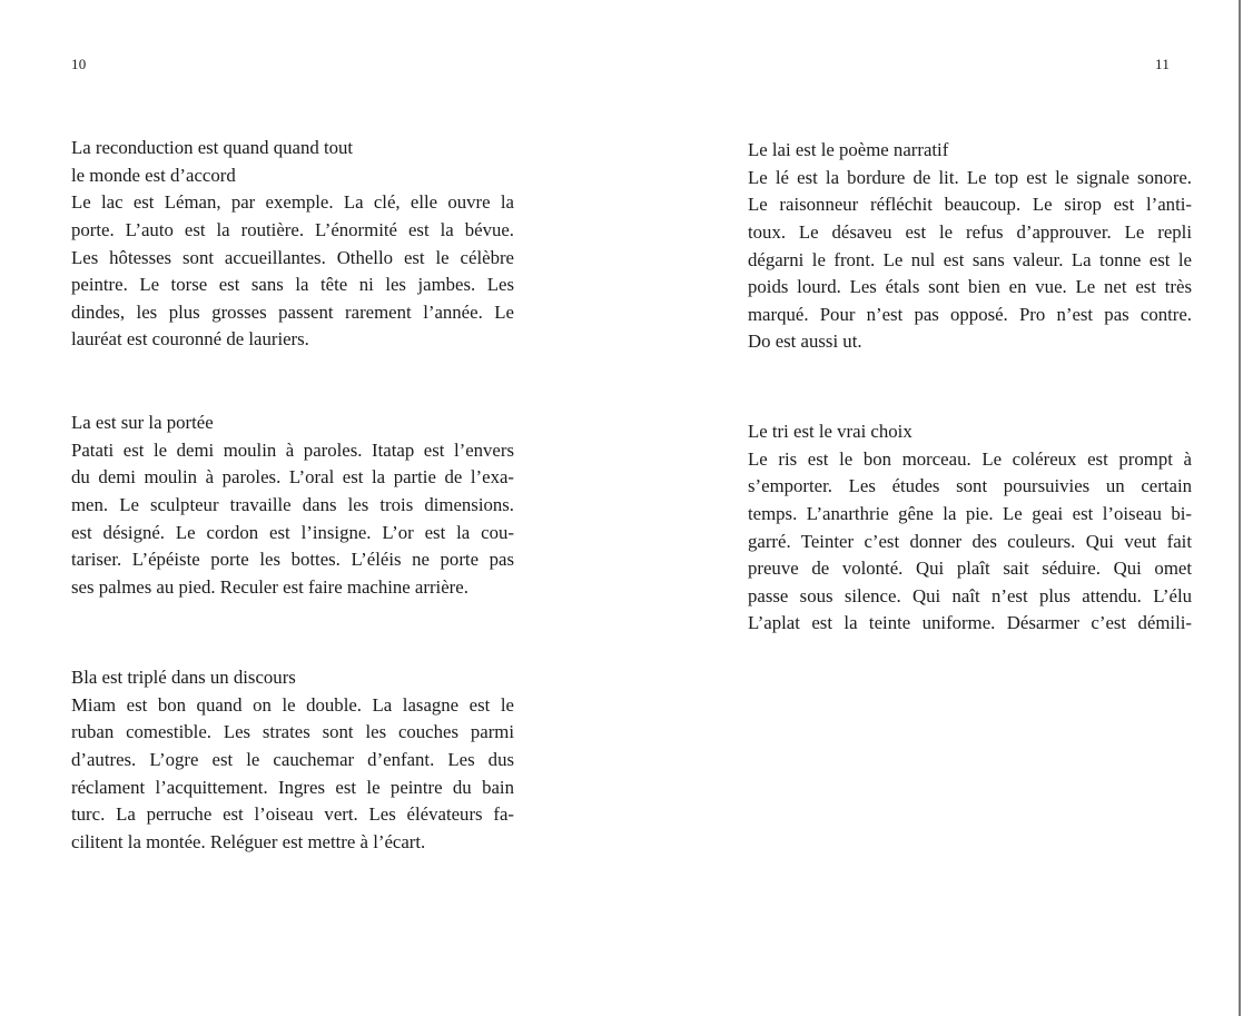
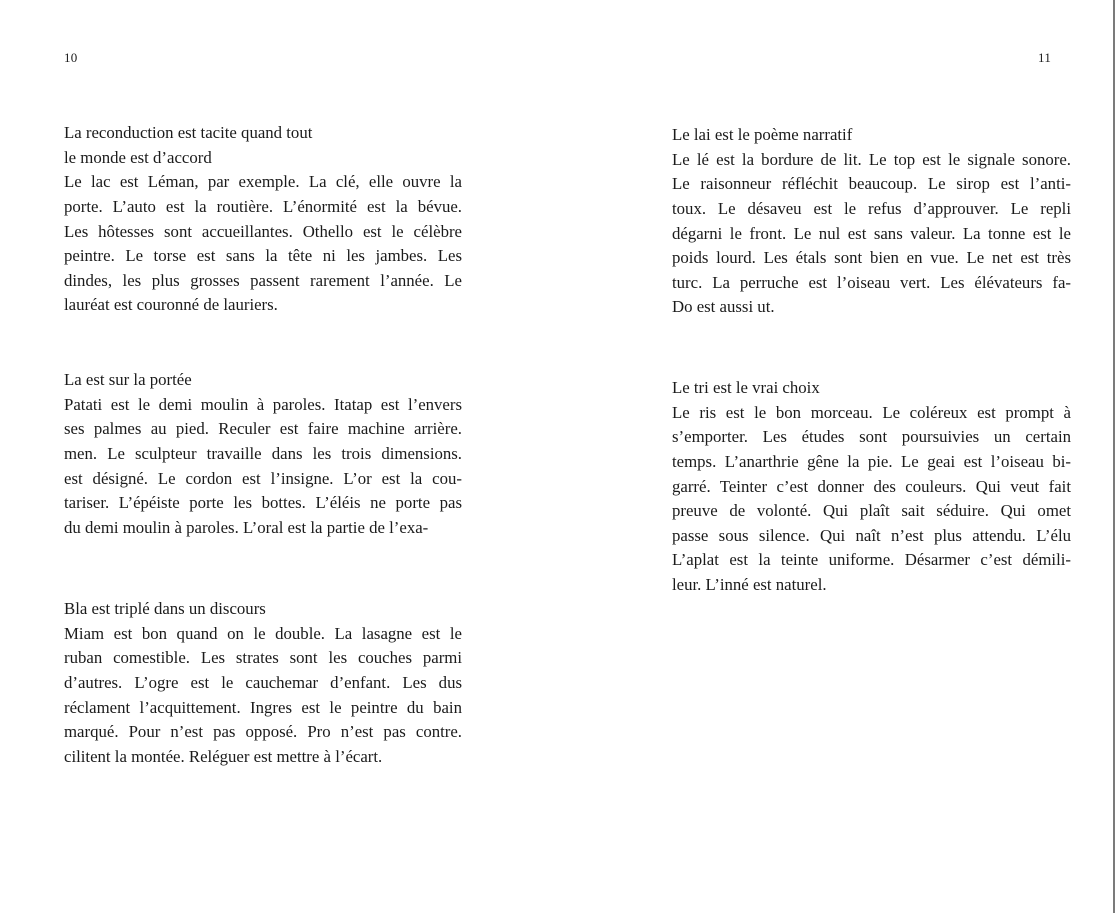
  10
- La reconduction est quand quand tout
+ La reconduction est tacite quand tout
  le monde est d’accord
  Le lac est Léman, par exemple. La clé, elle ouvre la
  porte. L’auto est la routière. L’énormité est la bévue.
  Les hôtesses sont accueillantes. Othello est le célèbre
  peintre. Le torse est sans la tête ni les jambes. Les
  dindes, les plus grosses passent rarement l’année. Le
  lauréat est couronné de lauriers.
  La est sur la portée
  Patati est le demi moulin à paroles. Itatap est l’envers
- du demi moulin à paroles. L’oral est la partie de l’exa-
+ ses palmes au pied. Reculer est faire machine arrière.
  men. Le sculpteur travaille dans les trois dimensions.
  est désigné. Le cordon est l’insigne. L’or est la cou-
  tariser. L’épéiste porte les bottes. L’éléis ne porte pas
- ses palmes au pied. Reculer est faire machine arrière.
+ du demi moulin à paroles. L’oral est la partie de l’exa-
  Bla est triplé dans un discours
  Miam est bon quand on le double. La lasagne est le
  ruban comestible. Les strates sont les couches parmi
  d’autres. L’ogre est le cauchemar d’enfant. Les dus
  réclament l’acquittement. Ingres est le peintre du bain
- turc. La perruche est l’oiseau vert. Les élévateurs fa-
+ marqué. Pour n’est pas opposé. Pro n’est pas contre.
  cilitent la montée. Reléguer est mettre à l’écart.
  11
  Le lai est le poème narratif
  Le lé est la bordure de lit. Le top est le signale sonore.
  Le raisonneur réfléchit beaucoup. Le sirop est l’anti-
  toux. Le désaveu est le refus d’approuver. Le repli
  dégarni le front. Le nul est sans valeur. La tonne est le
  poids lourd. Les étals sont bien en vue. Le net est très
- marqué. Pour n’est pas opposé. Pro n’est pas contre.
+ turc. La perruche est l’oiseau vert. Les élévateurs fa-
  Do est aussi ut.
  Le tri est le vrai choix
  Le ris est le bon morceau. Le coléreux est prompt à
  s’emporter. Les études sont poursuivies un certain
  temps. L’anarthrie gêne la pie. Le geai est l’oiseau bi-
  garré. Teinter c’est donner des couleurs. Qui veut fait
  preuve de volonté. Qui plaît sait séduire. Qui omet
  passe sous silence. Qui naît n’est plus attendu. L’élu
  L’aplat est la teinte uniforme. Désarmer c’est démili-
+ leur. L’inné est naturel.
